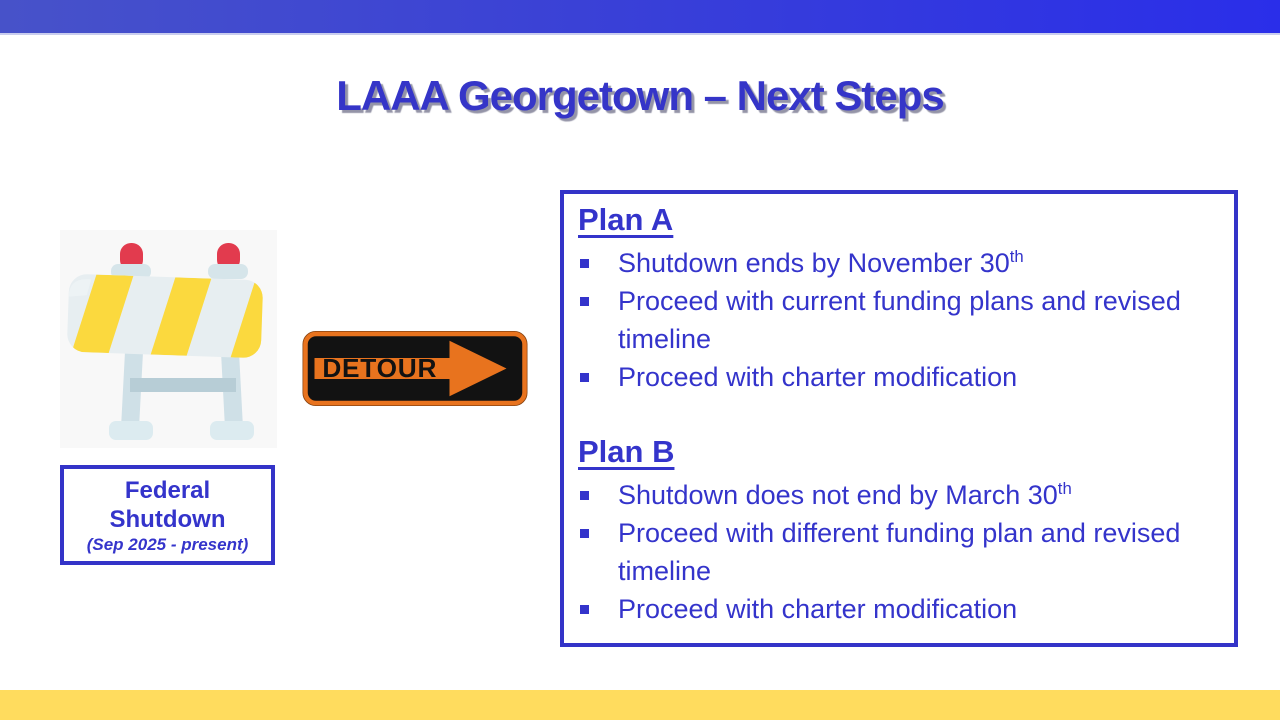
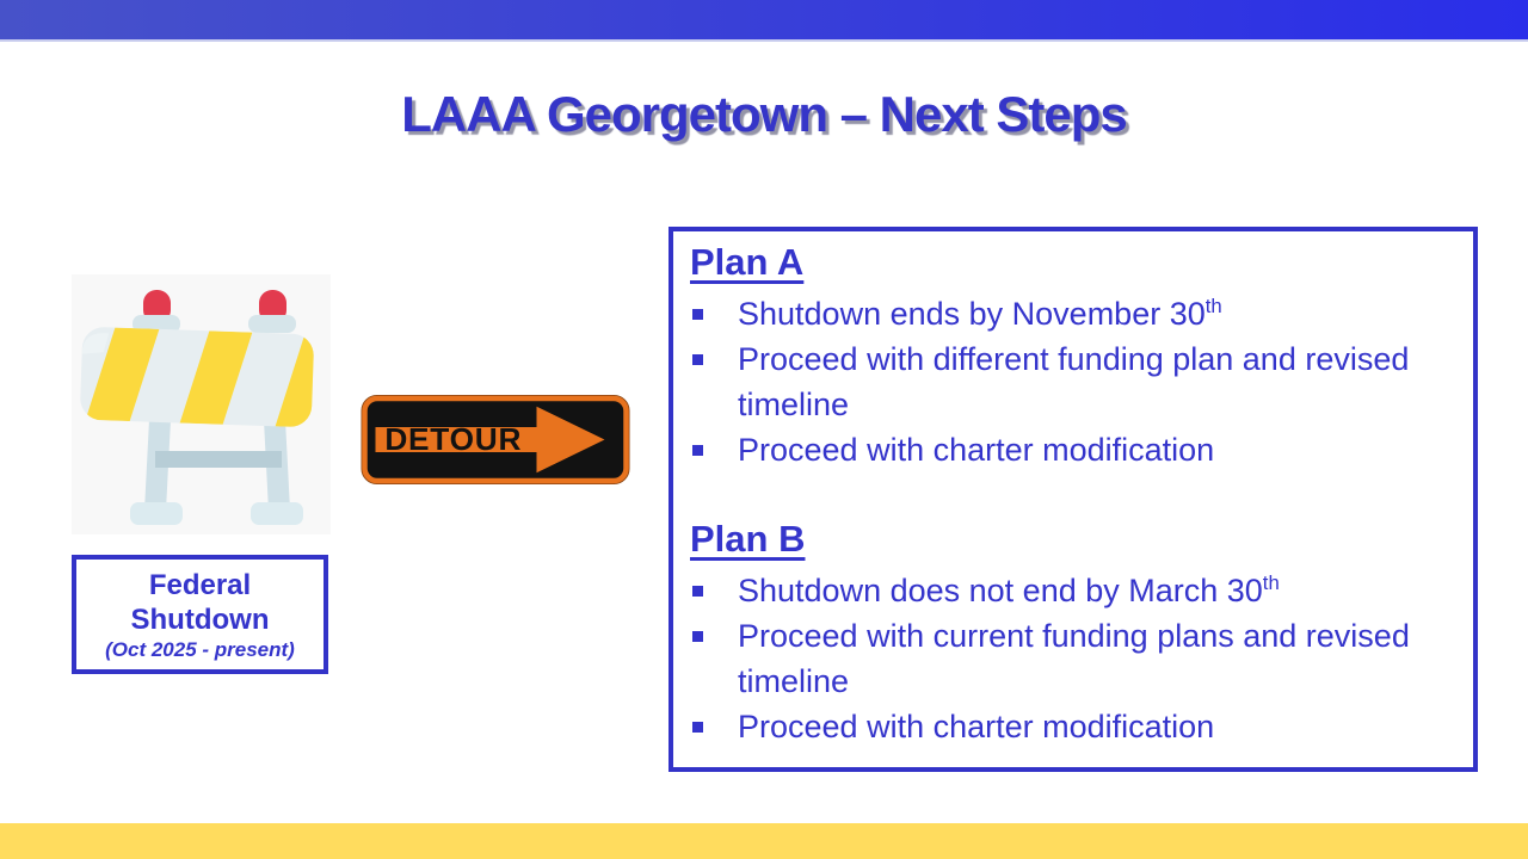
  LAAA Georgetown – Next Steps
  DETOUR
  Federal
  Shutdown
- (Sep 2025 - present)
+ (Oct 2025 - present)
  Plan A
  Shutdown ends by November 30th
- Proceed with current funding plans and revised timeline
+ Proceed with different funding plan and revised timeline
  Proceed with charter modification
  Plan B
  Shutdown does not end by March 30th
- Proceed with different funding plan and revised timeline
+ Proceed with current funding plans and revised timeline
  Proceed with charter modification
